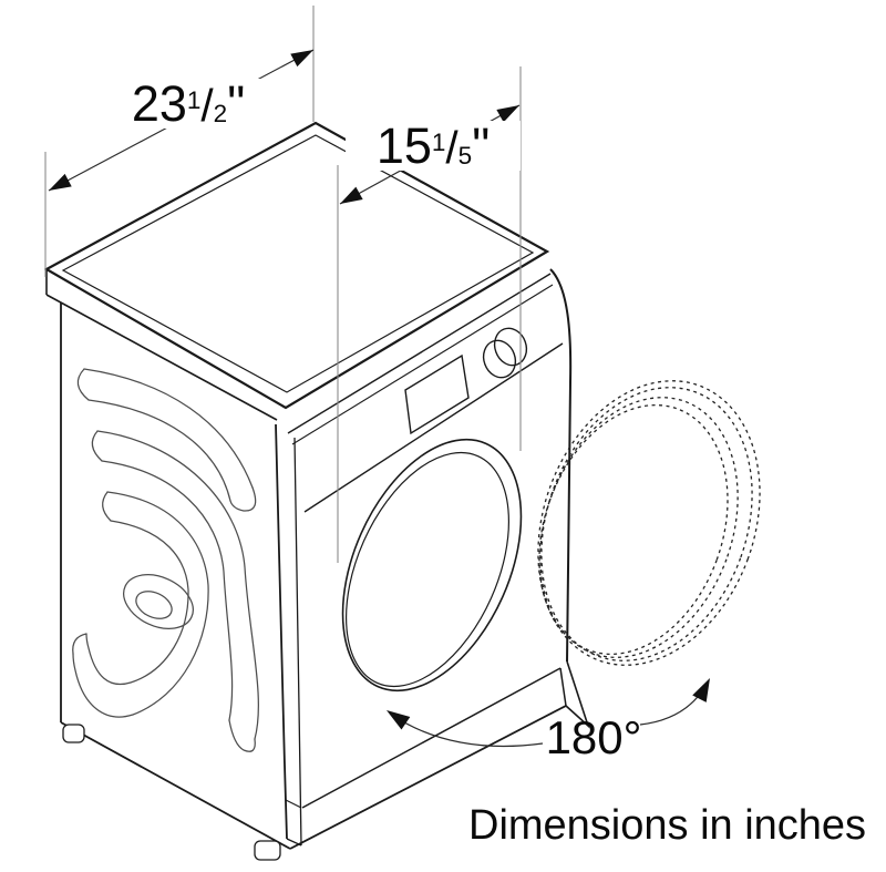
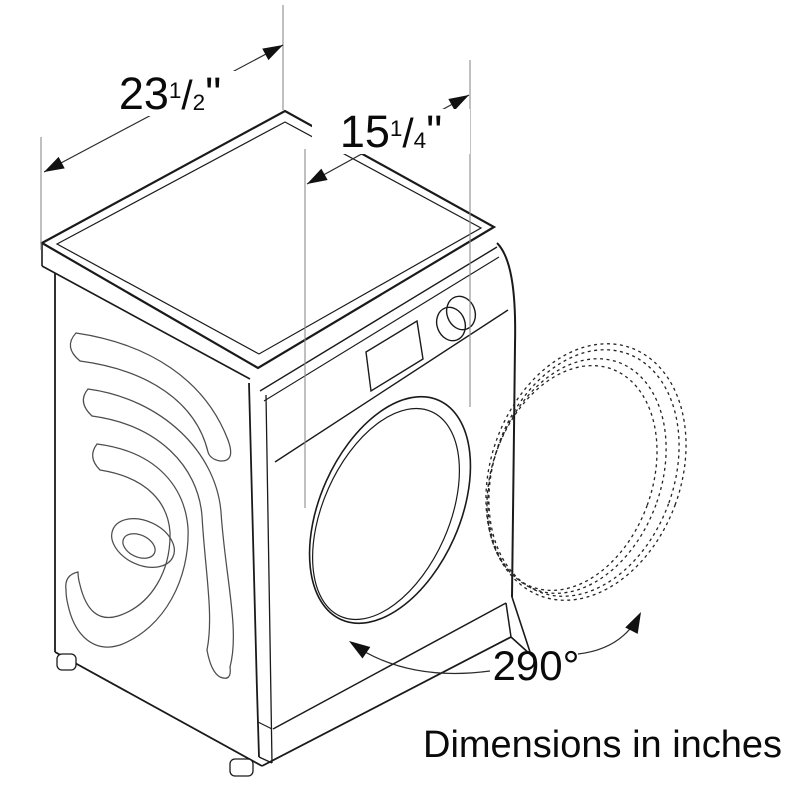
  231/2"
- 151/5"
+ 151/4"
- 180°
+ 290°
  Dimensions in inches
